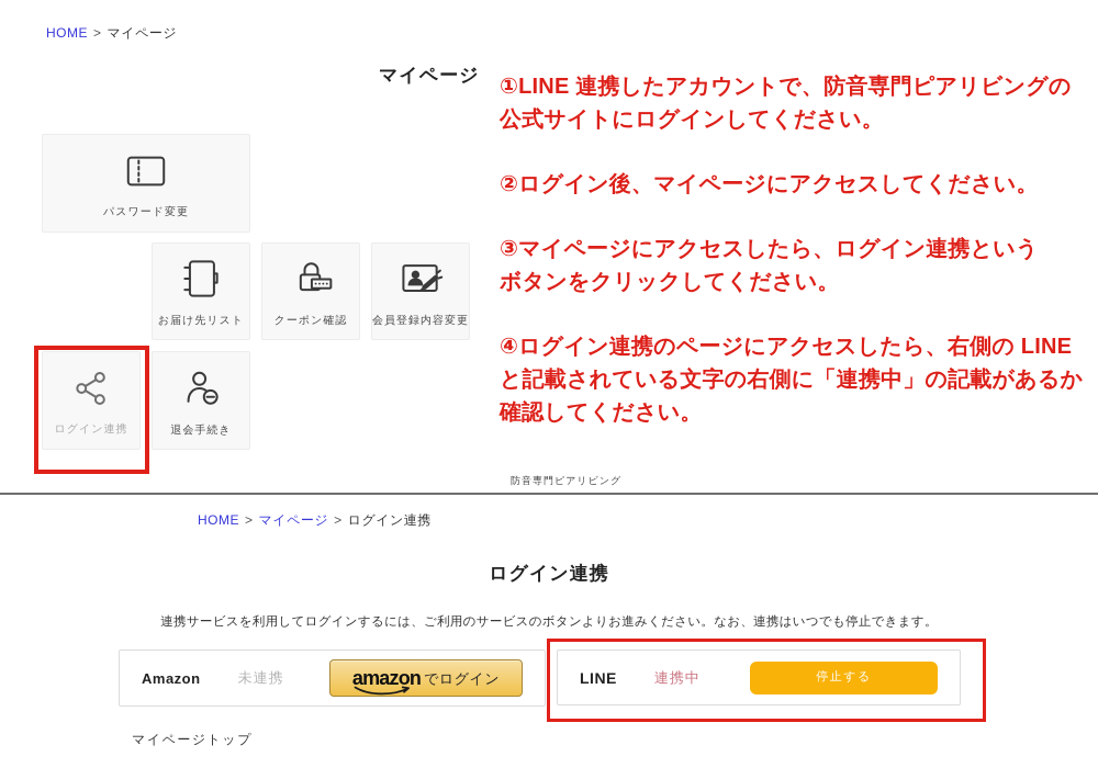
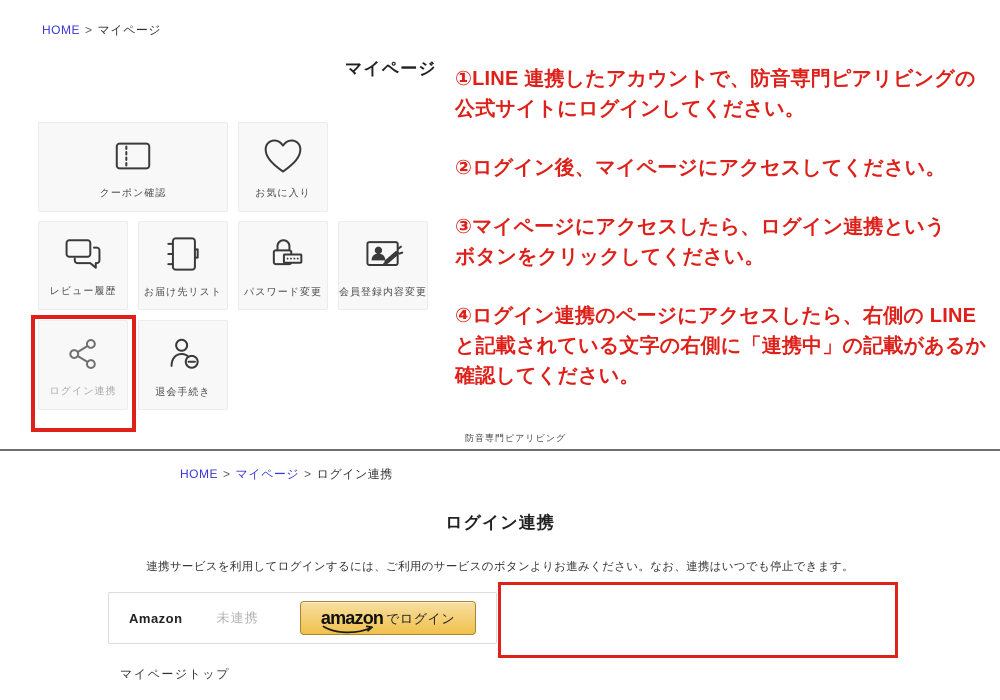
  HOME > マイページ
  マイページ
- パスワード変更
+ クーポン確認
+ お気に入り
+ レビュー履歴
  お届け先リスト
- クーポン確認
+ パスワード変更
  会員登録内容変更
  ログイン連携
  退会手続き
  ①LINE 連携したアカウントで、防音専門ピアリビングの
  公式サイトにログインしてください。
  ②ログイン後、マイページにアクセスしてください。
  ③マイページにアクセスしたら、ログイン連携という
  ボタンをクリックしてください。
  ④ログイン連携のページにアクセスしたら、右側の LINE
  と記載されている文字の右側に「連携中」の記載があるか
  確認してください。
  防音専門ピアリビング
  HOME > マイページ > ログイン連携
  ログイン連携
  連携サービスを利用してログインするには、ご利用のサービスのボタンよりお進みください。なお、連携はいつでも停止できます。
  Amazon
  未連携
  amazon
  でログイン
- LINE
- 連携中
- 停止する
  マイページトップ
